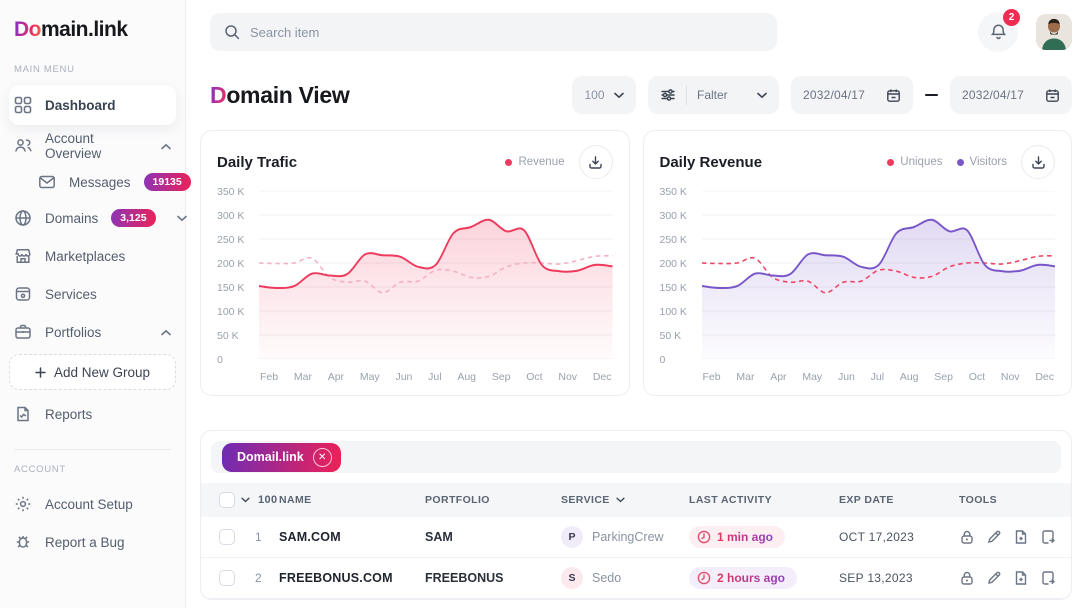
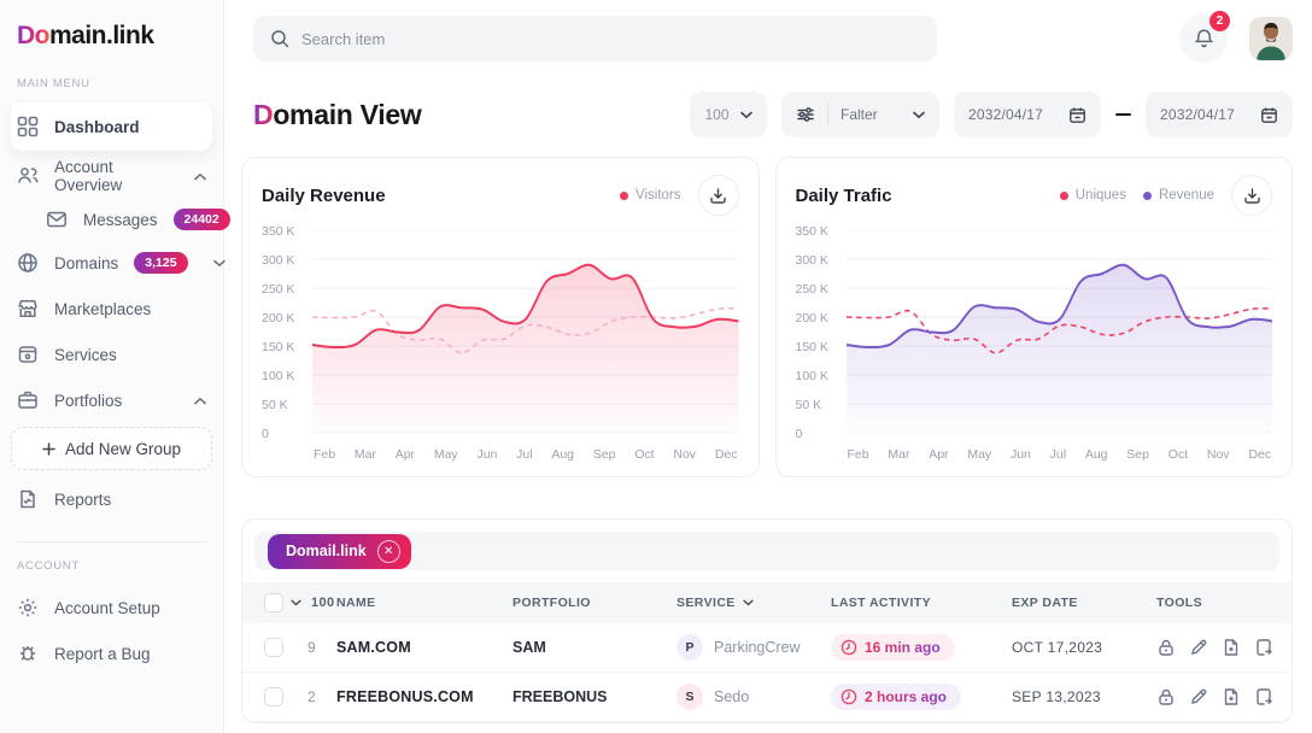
  Domain.link
  MAIN MENU
  Dashboard
  Account Overview
  Messages
- 19135
+ 24402
  Domains
  3,125
  Marketplaces
  Services
  Portfolios
  Add New Group
  Reports
  ACCOUNT
  Account Setup
  Report a Bug
  Search item
  2
  Domain View
  100
  Falter
  2032/04/17
  2032/04/17
- Daily Trafic
+ Daily Revenue
- Revenue
+ Visitors
  350 K
  300 K
  250 K
  200 K
  150 K
  100 K
  50 K
  0
  Feb
  Mar
  Apr
  May
  Jun
  Jul
  Aug
  Sep
  Oct
  Nov
  Dec
- Daily Revenue
+ Daily Trafic
  Uniques
- Visitors
+ Revenue
  350 K
  300 K
  250 K
  200 K
  150 K
  100 K
  50 K
  0
  Feb
  Mar
  Apr
  May
  Jun
  Jul
  Aug
  Sep
  Oct
  Nov
  Dec
  Domail.link
  ✕
  100
  NAME
  PORTFOLIO
  SERVICE
  LAST ACTIVITY
  EXP DATE
  TOOLS
- 1
+ 9
  SAM.COM
  SAM
  P
  ParkingCrew
- 1 min ago
+ 16 min ago
  OCT 17,2023
  2
  FREEBONUS.COM
  FREEBONUS
  S
  Sedo
  2 hours ago
  SEP 13,2023
